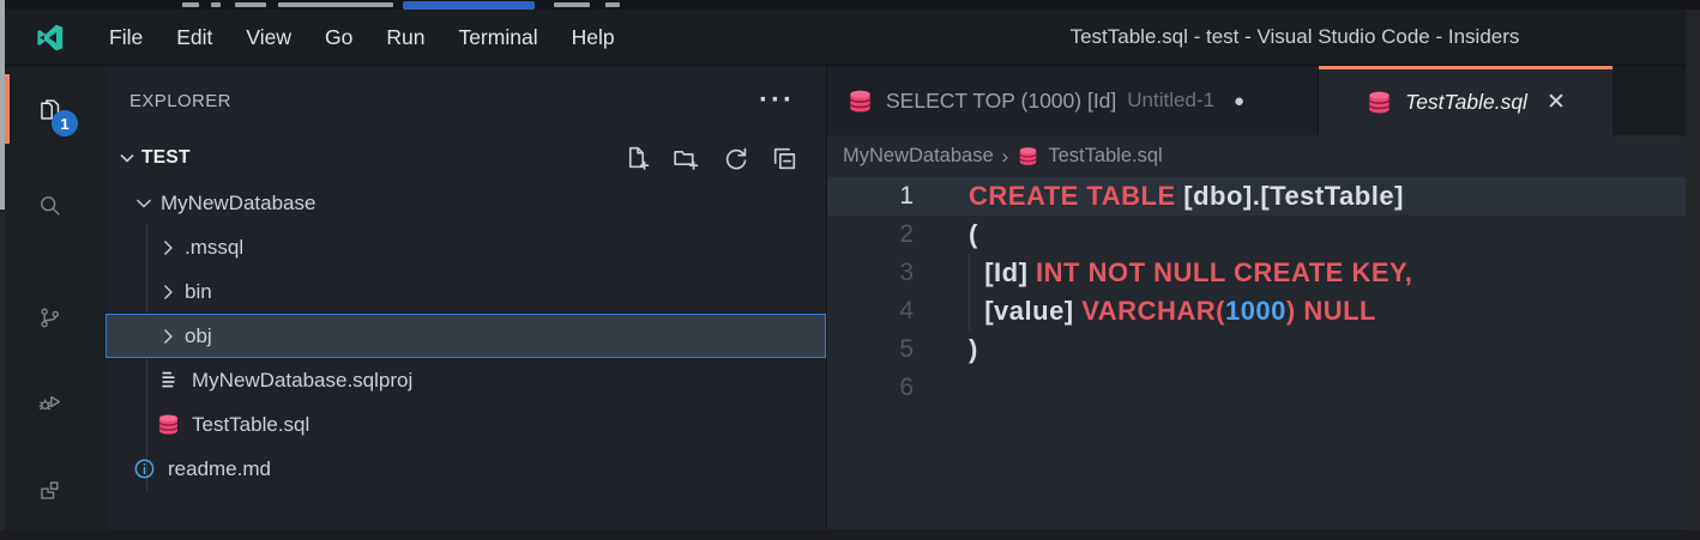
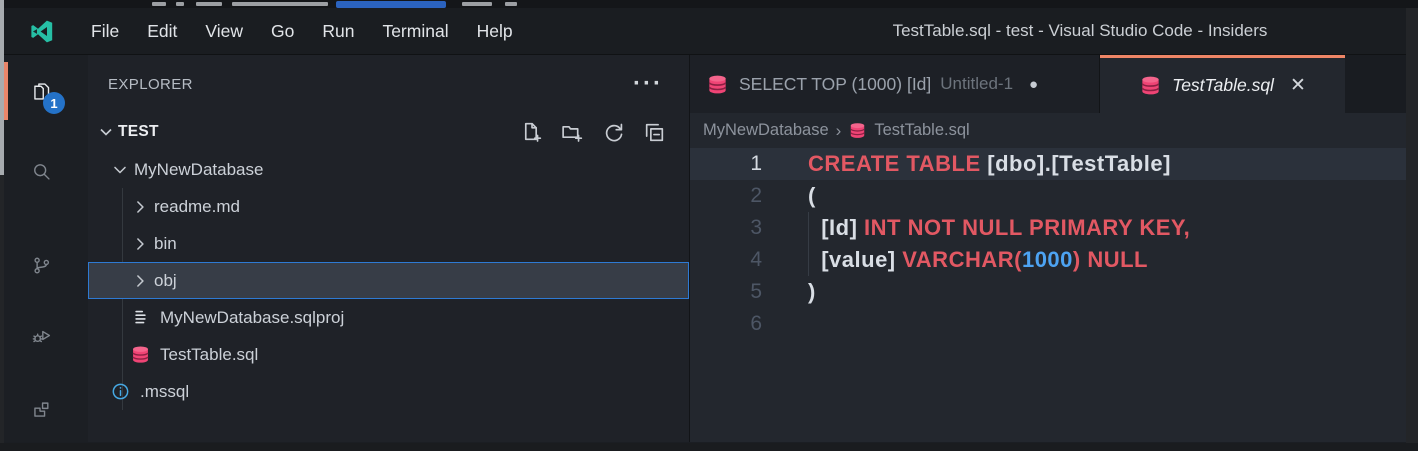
  File
  Edit
  View
  Go
  Run
  Terminal
  Help
  TestTable.sql - test - Visual Studio Code - Insiders
  1
  EXPLORER
  ···
  TEST
  MyNewDatabase
- .mssql
+ readme.md
  bin
  obj
  MyNewDatabase.sqlproj
  TestTable.sql
- readme.md
+ .mssql
  SELECT TOP (1000) [Id]
  Untitled-1
  ●
  TestTable.sql
  ✕
  MyNewDatabase
  ›
  TestTable.sql
  1
  CREATE TABLE [dbo].[TestTable]
  2
  (
  3
- [Id] INT NOT NULL CREATE KEY,
+ [Id] INT NOT NULL PRIMARY KEY,
  4
  [value] VARCHAR(1000) NULL
  5
  )
  6
